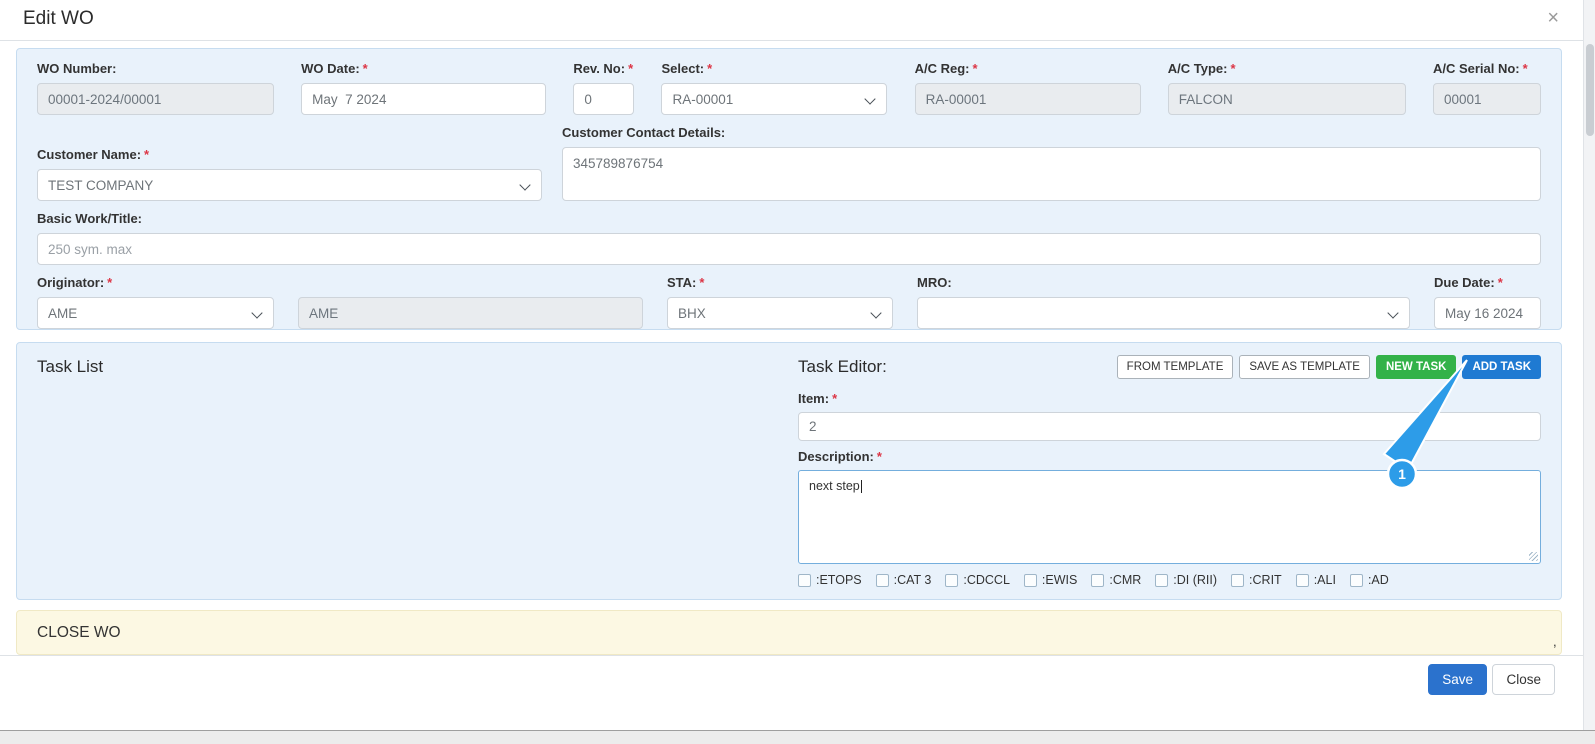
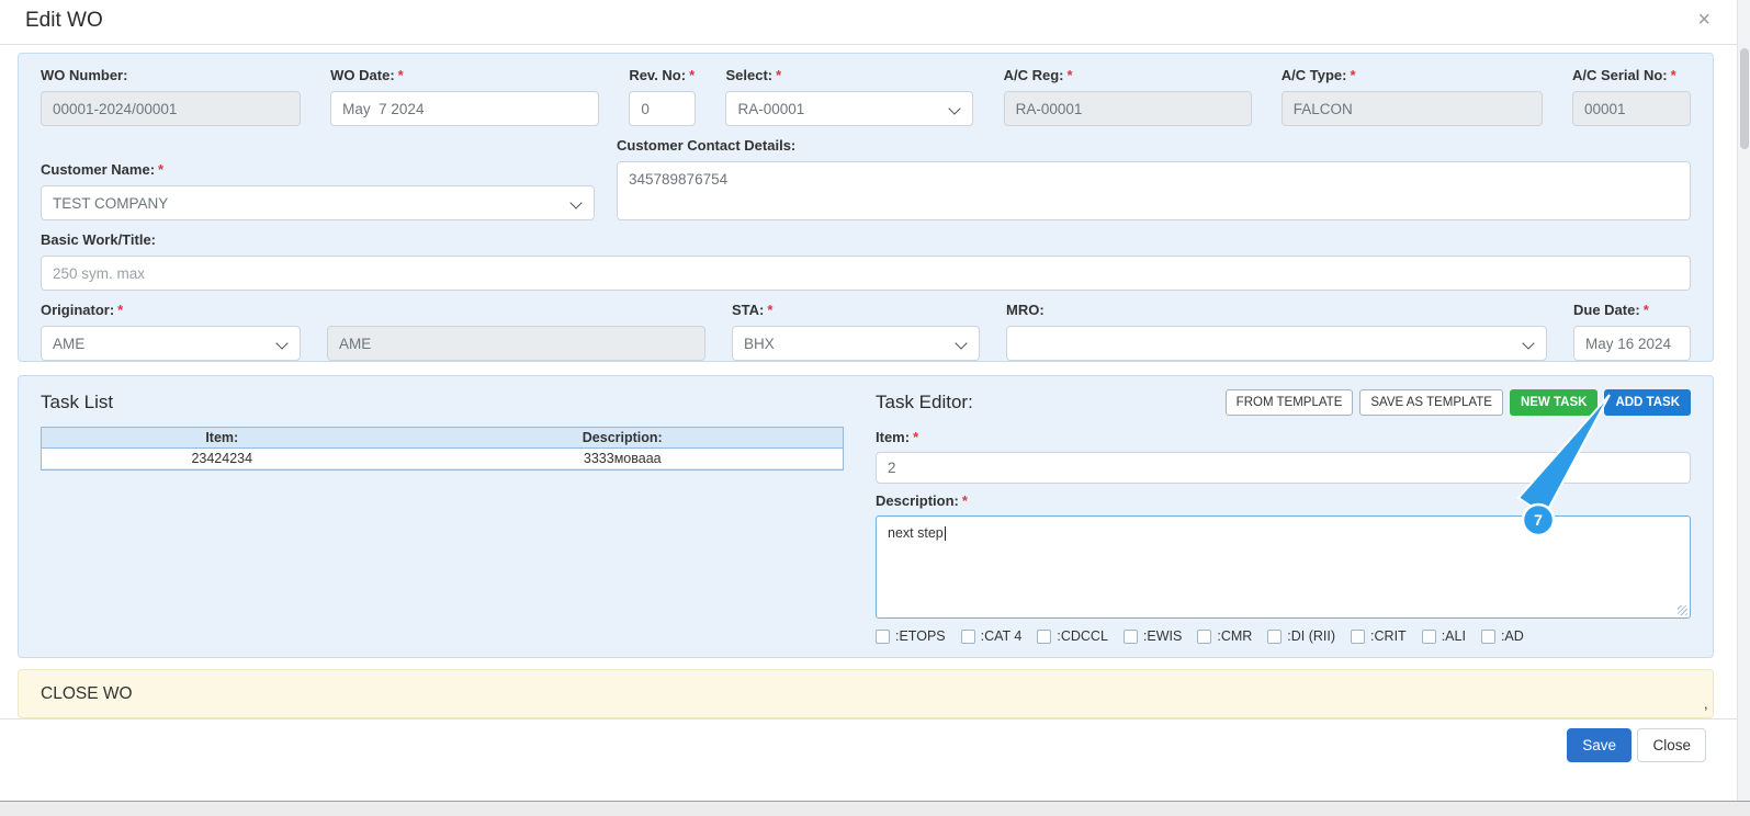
  Edit WO
  ×
  WO Number:
  00001-2024/00001
  WO Date: *
  May 7 2024
  Rev. No: *
  0
  Select: *
  RA-00001
  A/C Reg: *
  RA-00001
  A/C Type: *
  FALCON
  A/C Serial No: *
  00001
  Customer Name: *
  TEST COMPANY
  Customer Contact Details:
  345789876754
  Basic Work/Title:
  250 sym. max
  Originator: *
  AME
  AME
  STA: *
  BHX
  MRO:
  Due Date: *
  May 16 2024
  Task List
+ Item:	Description:
+ 23424234	3333мовааа
  Task Editor:
  FROM TEMPLATE
  SAVE AS TEMPLATE
  NEW TASK
  ADD TASK
  Item: *
  2
  Description: *
  next step
  :ETOPS
- :CAT 3
+ :CAT 4
  :CDCCL
  :EWIS
  :CMR
  :DI (RII)
  :CRIT
  :ALI
  :AD
  CLOSE WO
  ,
  Save
  Close
- 1
+ 7
